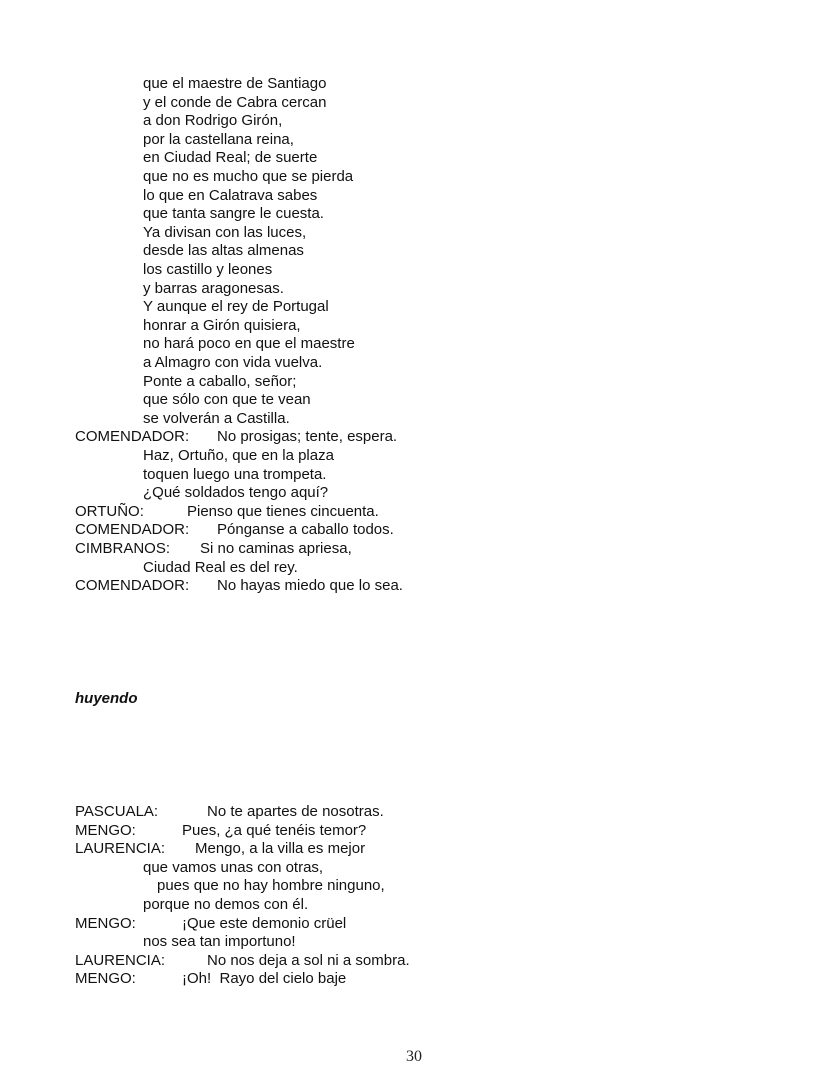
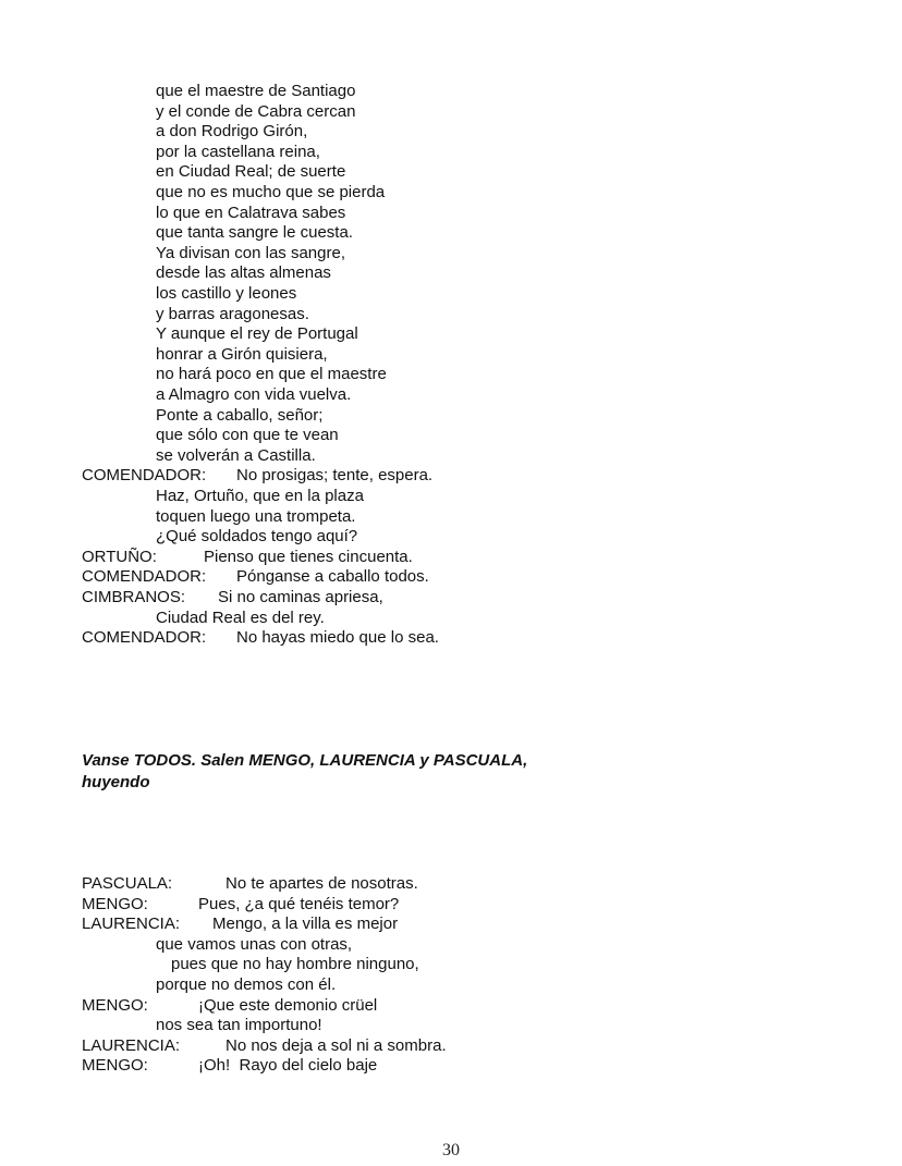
  que el maestre de Santiago
  y el conde de Cabra cercan
  a don Rodrigo Girón,
  por la castellana reina,
  en Ciudad Real; de suerte
  que no es mucho que se pierda
  lo que en Calatrava sabes
  que tanta sangre le cuesta.
- Ya divisan con las luces,
+ Ya divisan con las sangre,
  desde las altas almenas
  los castillo y leones
  y barras aragonesas.
  Y aunque el rey de Portugal
  honrar a Girón quisiera,
  no hará poco en que el maestre
  a Almagro con vida vuelva.
  Ponte a caballo, señor;
  que sólo con que te vean
  se volverán a Castilla.
  COMENDADOR:
  No prosigas; tente, espera.
  Haz, Ortuño, que en la plaza
  toquen luego una trompeta.
  ¿Qué soldados tengo aquí?
  ORTUÑO:
  Pienso que tienes cincuenta.
  COMENDADOR:
  Pónganse a caballo todos.
  CIMBRANOS:
  Si no caminas apriesa,
  Ciudad Real es del rey.
  COMENDADOR:
  No hayas miedo que lo sea.
+ Vanse TODOS. Salen MENGO, LAURENCIA y PASCUALA,
  huyendo
  PASCUALA:
  No te apartes de nosotras.
  MENGO:
  Pues, ¿a qué tenéis temor?
  LAURENCIA:
  Mengo, a la villa es mejor
  que vamos unas con otras,
  pues que no hay hombre ninguno,
  porque no demos con él.
  MENGO:
  ¡Que este demonio crüel
  nos sea tan importuno!
  LAURENCIA:
  No nos deja a sol ni a sombra.
  MENGO:
  ¡Oh! Rayo del cielo baje
  30
